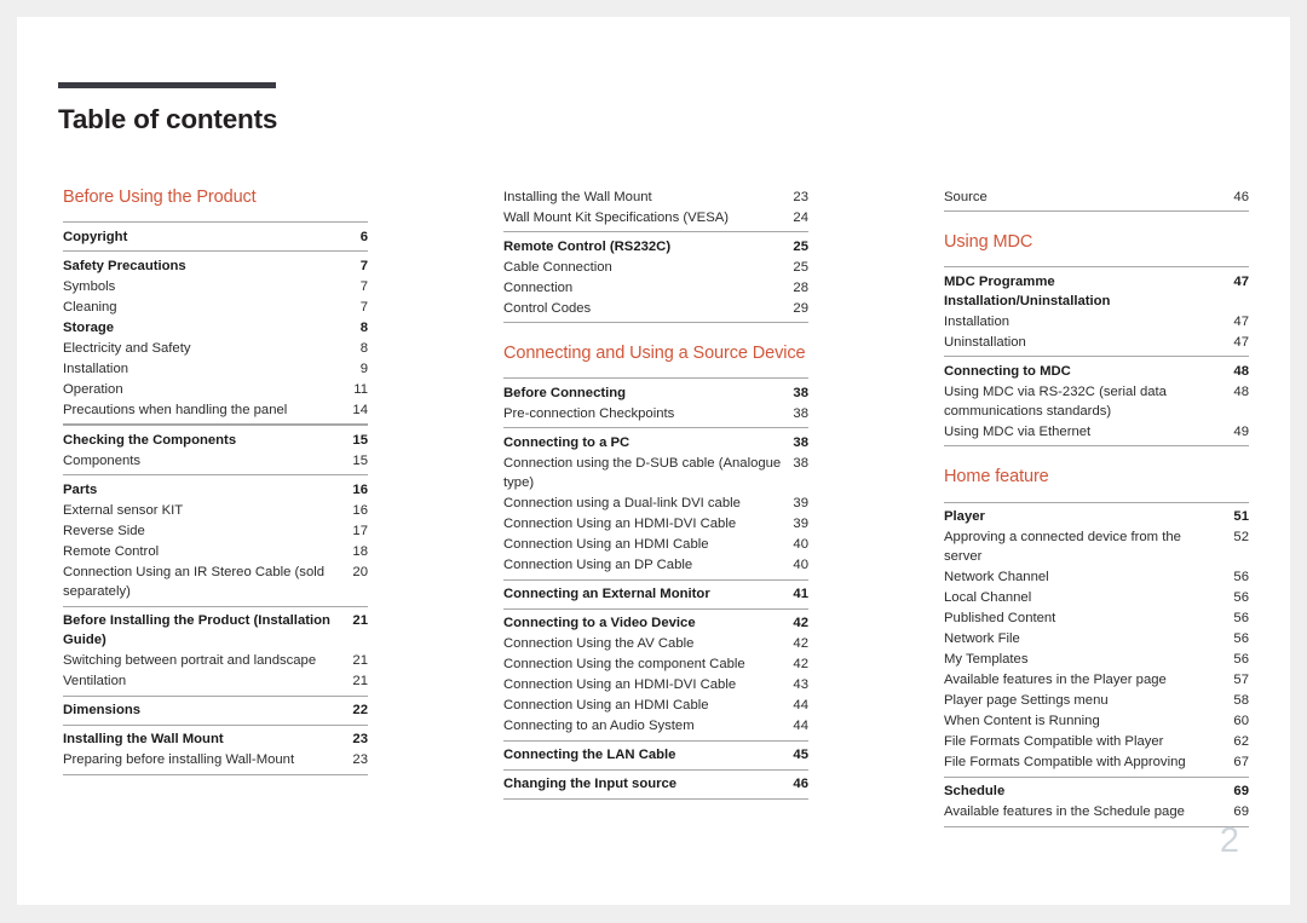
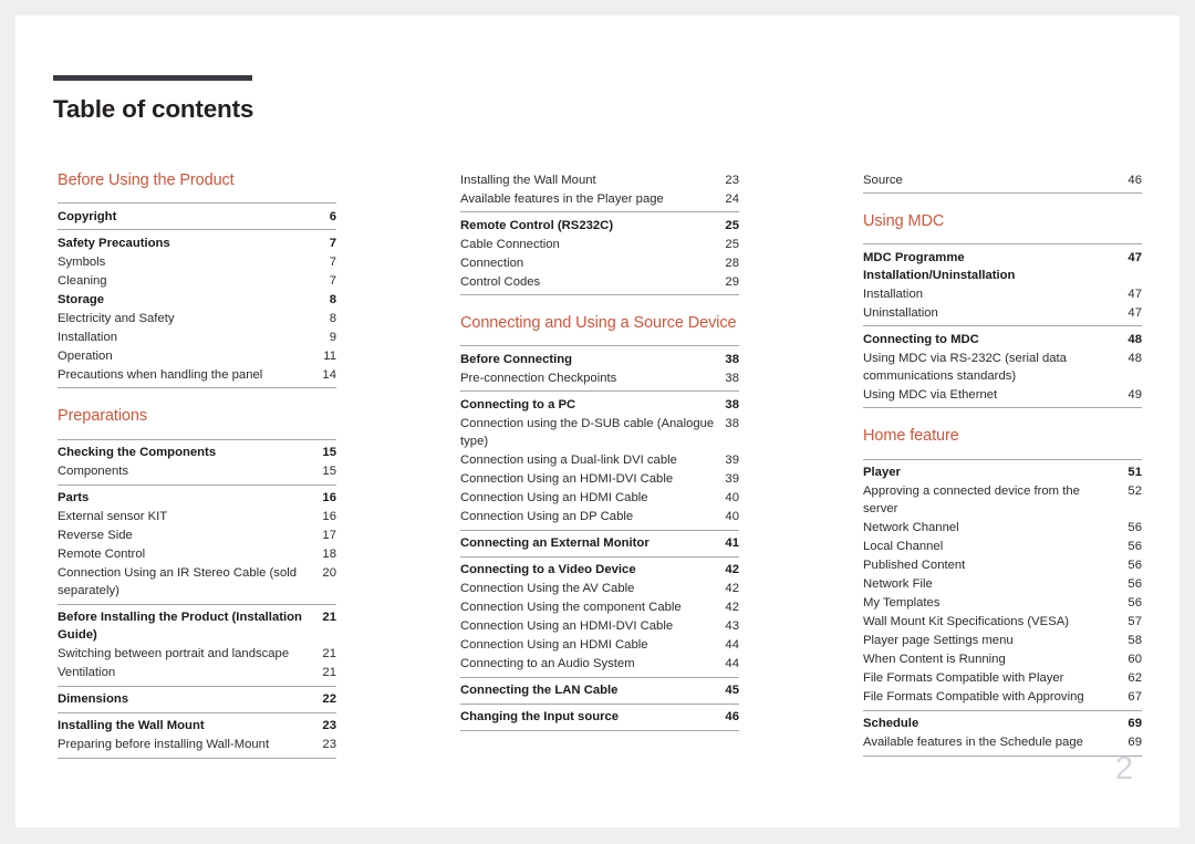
  Table of contents
  Before Using the Product
  Copyright
  6
  Safety Precautions
  7
  Symbols
  7
  Cleaning
  7
  Storage
  8
  Electricity and Safety
  8
  Installation
  9
  Operation
  11
  Precautions when handling the panel
  14
+ Preparations
  Checking the Components
  15
  Components
  15
  Parts
  16
  External sensor KIT
  16
  Reverse Side
  17
  Remote Control
  18
  Connection Using an IR Stereo Cable (sold separately)
  20
  Before Installing the Product (Installation Guide)
  21
  Switching between portrait and landscape
  21
  Ventilation
  21
  Dimensions
  22
  Installing the Wall Mount
  23
  Preparing before installing Wall-Mount
  23
  Installing the Wall Mount
  23
- Wall Mount Kit Specifications (VESA)
+ Available features in the Player page
  24
  Remote Control (RS232C)
  25
  Cable Connection
  25
  Connection
  28
  Control Codes
  29
  Connecting and Using a Source Device
  Before Connecting
  38
  Pre-connection Checkpoints
  38
  Connecting to a PC
  38
  Connection using the D-SUB cable (Analogue type)
  38
  Connection using a Dual-link DVI cable
  39
  Connection Using an HDMI-DVI Cable
  39
  Connection Using an HDMI Cable
  40
  Connection Using an DP Cable
  40
  Connecting an External Monitor
  41
  Connecting to a Video Device
  42
  Connection Using the AV Cable
  42
  Connection Using the component Cable
  42
  Connection Using an HDMI-DVI Cable
  43
  Connection Using an HDMI Cable
  44
  Connecting to an Audio System
  44
  Connecting the LAN Cable
  45
  Changing the Input source
  46
  Source
  46
  Using MDC
  MDC Programme Installation/Uninstallation
  47
  Installation
  47
  Uninstallation
  47
  Connecting to MDC
  48
  Using MDC via RS-232C (serial data communications standards)
  48
  Using MDC via Ethernet
  49
  Home feature
  Player
  51
  Approving a connected device from the server
  52
  Network Channel
  56
  Local Channel
  56
  Published Content
  56
  Network File
  56
  My Templates
  56
- Available features in the Player page
+ Wall Mount Kit Specifications (VESA)
  57
  Player page Settings menu
  58
  When Content is Running
  60
  File Formats Compatible with Player
  62
  File Formats Compatible with Approving
  67
  Schedule
  69
  Available features in the Schedule page
  69
  2
